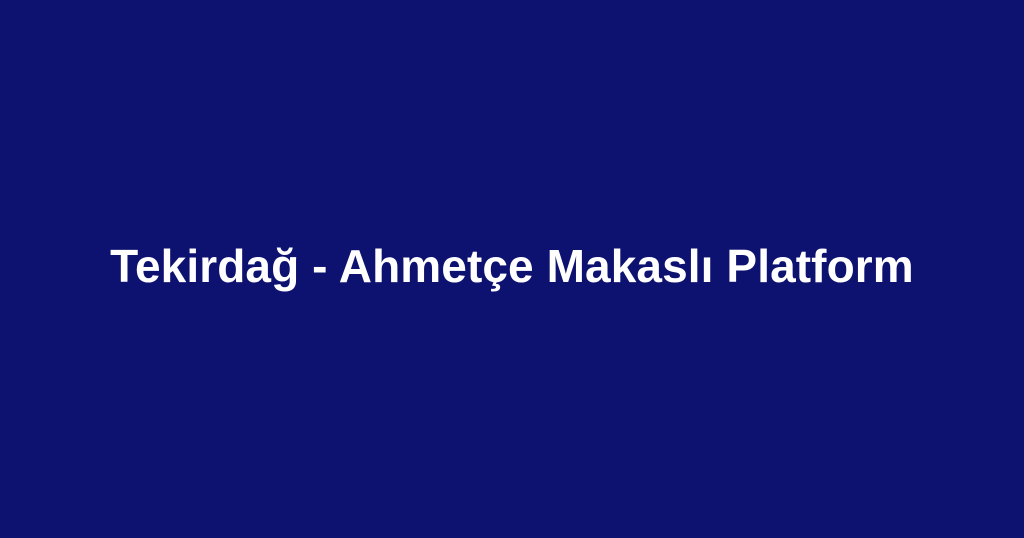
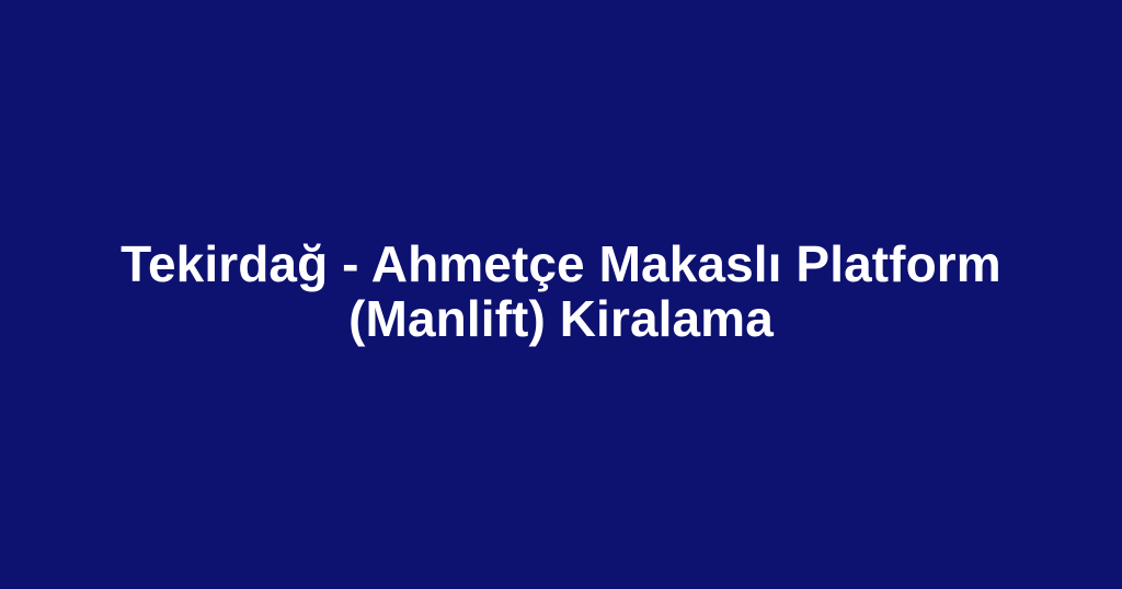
  Tekirdağ - Ahmetçe Makaslı Platform
+ (Manlift) Kiralama
